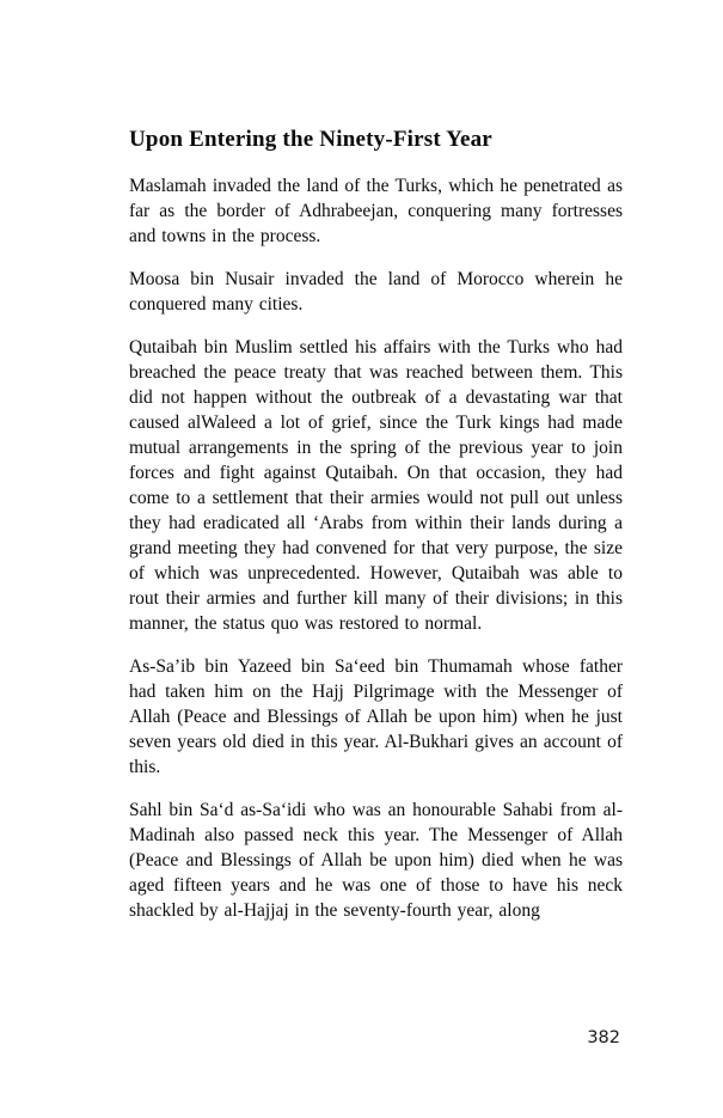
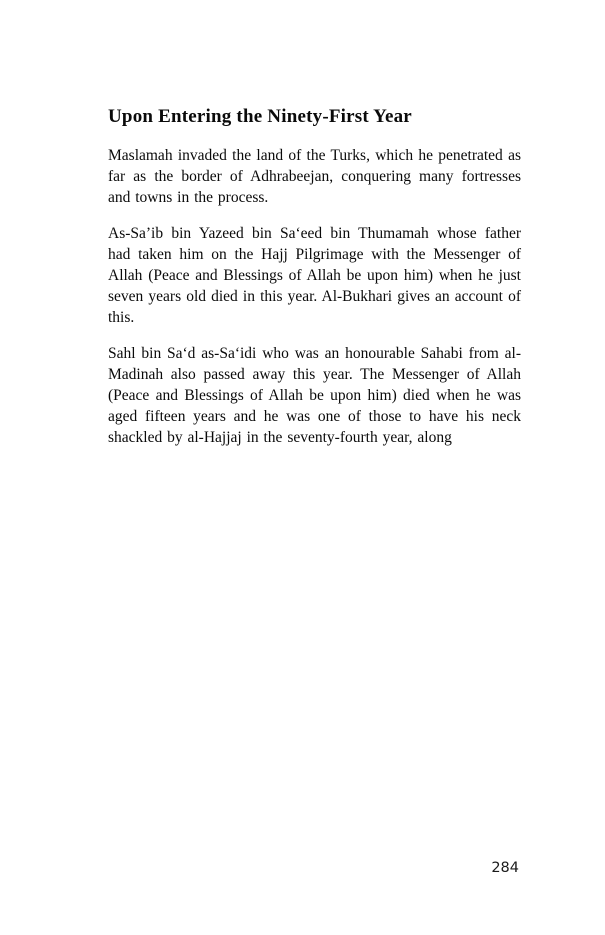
  Upon Entering the Ninety-First Year
  Maslamah invaded the land of the Turks, which he penetrated as far as the border of Adhrabeejan, conquering many fortresses and towns in the process.
- Moosa bin Nusair invaded the land of Morocco wherein he conquered many cities.
- Qutaibah bin Muslim settled his affairs with the Turks who had breached the peace treaty that was reached between them. This did not happen without the outbreak of a devastating war that caused alWaleed a lot of grief, since the Turk kings had made mutual arrangements in the spring of the previous year to join forces and fight against Qutaibah. On that occasion, they had come to a settlement that their armies would not pull out unless they had eradicated all ‘Arabs from within their lands during a grand meeting they had convened for that very purpose, the size of which was unprecedented. However, Qutaibah was able to rout their armies and further kill many of their divisions; in this manner, the status quo was restored to normal.
  As-Sa’ib bin Yazeed bin Sa‘eed bin Thumamah whose father had taken him on the Hajj Pilgrimage with the Messenger of Allah (Peace and Blessings of Allah be upon him) when he just seven years old died in this year. Al-Bukhari gives an account of this.
- Sahl bin Sa‘d as-Sa‘idi who was an honourable Sahabi from al-Madinah also passed neck this year. The Messenger of Allah (Peace and Blessings of Allah be upon him) died when he was aged fifteen years and he was one of those to have his neck shackled by al-Hajjaj in the seventy-fourth year, along
+ Sahl bin Sa‘d as-Sa‘idi who was an honourable Sahabi from al-Madinah also passed away this year. The Messenger of Allah (Peace and Blessings of Allah be upon him) died when he was aged fifteen years and he was one of those to have his neck shackled by al-Hajjaj in the seventy-fourth year, along
- 382
+ 284
